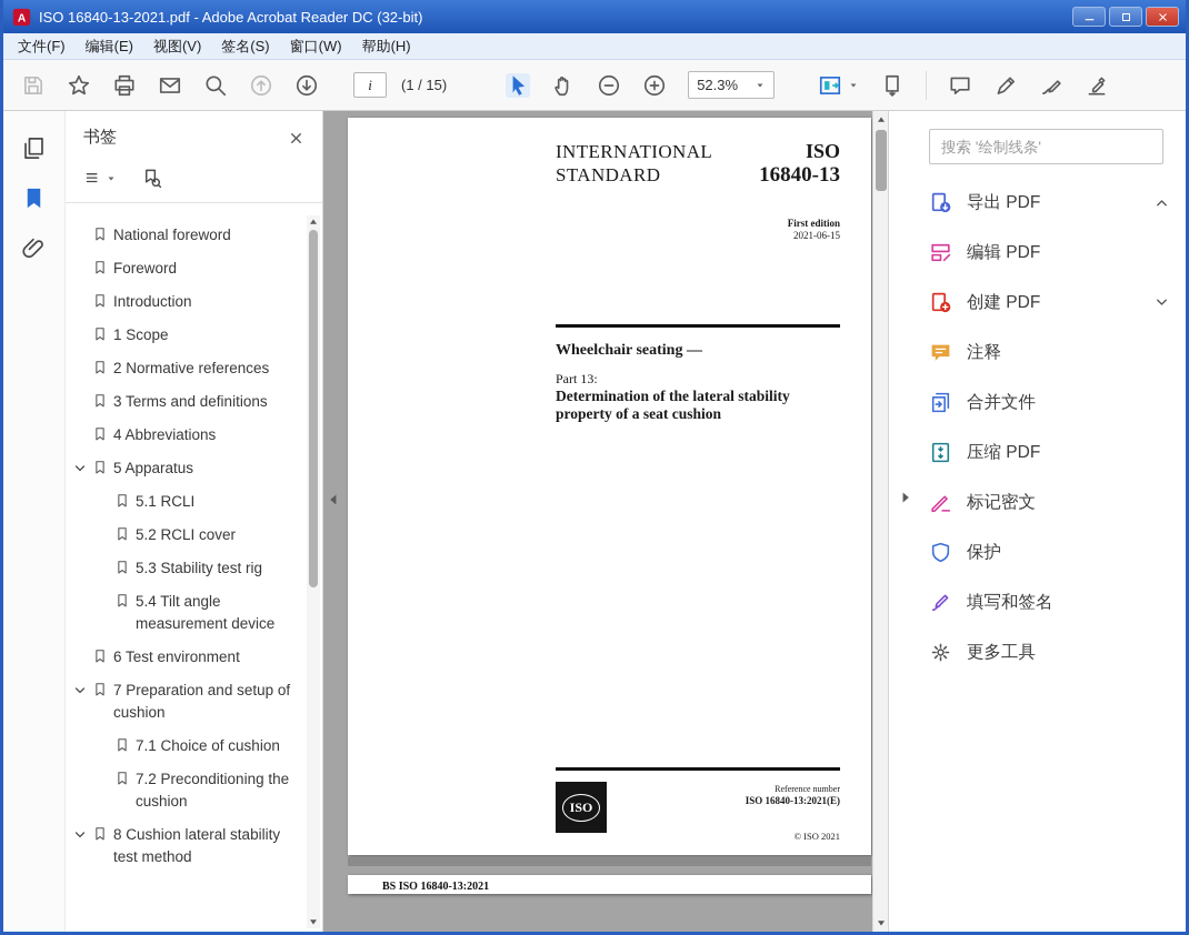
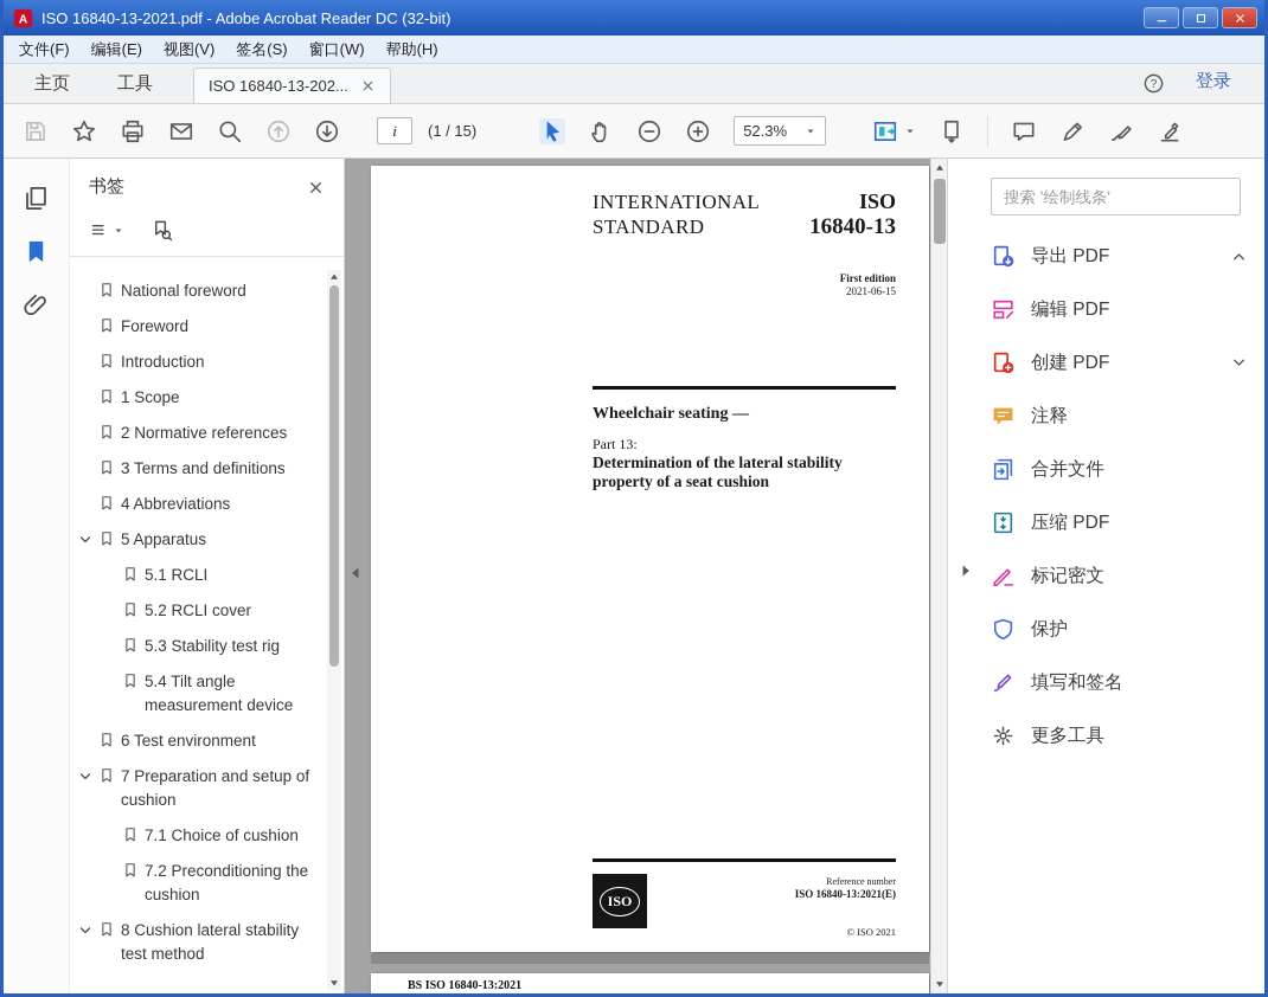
  A
  ISO 16840-13-2021.pdf - Adobe Acrobat Reader DC (32-bit)
  文件(F)
  编辑(E)
  视图(V)
  签名(S)
  窗口(W)
  帮助(H)
+ 主页
+ 工具
+ ISO 16840-13-202...
+ ?
+ 登录
  i
  (1 / 15)
  52.3%
  书签
  National foreword
  Foreword
  Introduction
  1 Scope
  2 Normative references
  3 Terms and definitions
  4 Abbreviations
  5 Apparatus
  5.1 RCLI
  5.2 RCLI cover
  5.3 Stability test rig
  5.4 Tilt angle measurement device
  6 Test environment
  7 Preparation and setup of cushion
  7.1 Choice of cushion
  7.2 Preconditioning the cushion
  8 Cushion lateral stability test method
  INTERNATIONAL
  STANDARD
  ISO
  16840-13
  First edition
  2021-06-15
  Wheelchair seating —
  Part 13:
  Determination of the lateral stability property of a seat cushion
  ISO
  Reference number
  ISO 16840-13:2021(E)
  © ISO 2021
  BS ISO 16840-13:2021
  搜索 '绘制线条'
  导出 PDF
  编辑 PDF
  创建 PDF
  注释
  合并文件
  压缩 PDF
  标记密文
  保护
  填写和签名
  更多工具
